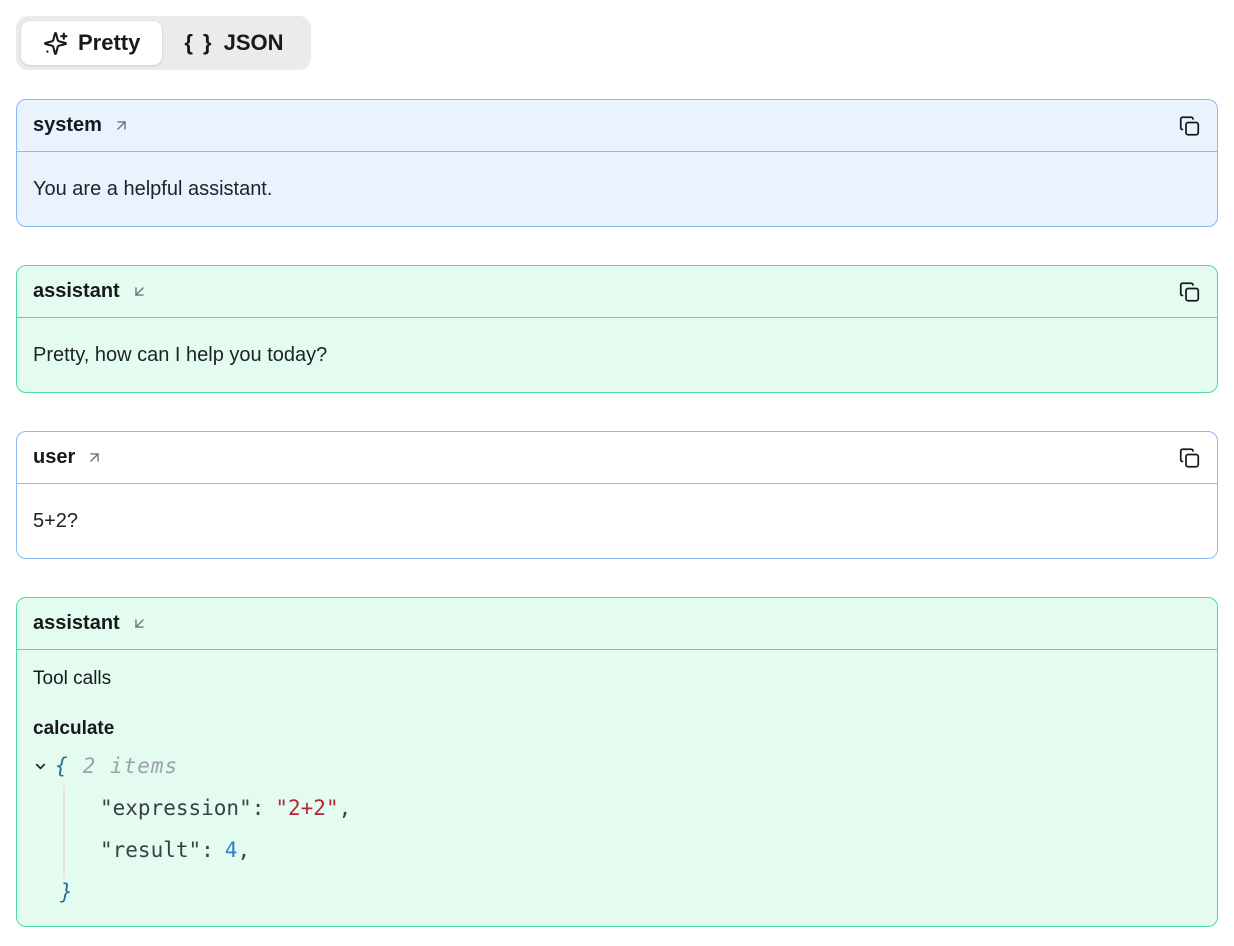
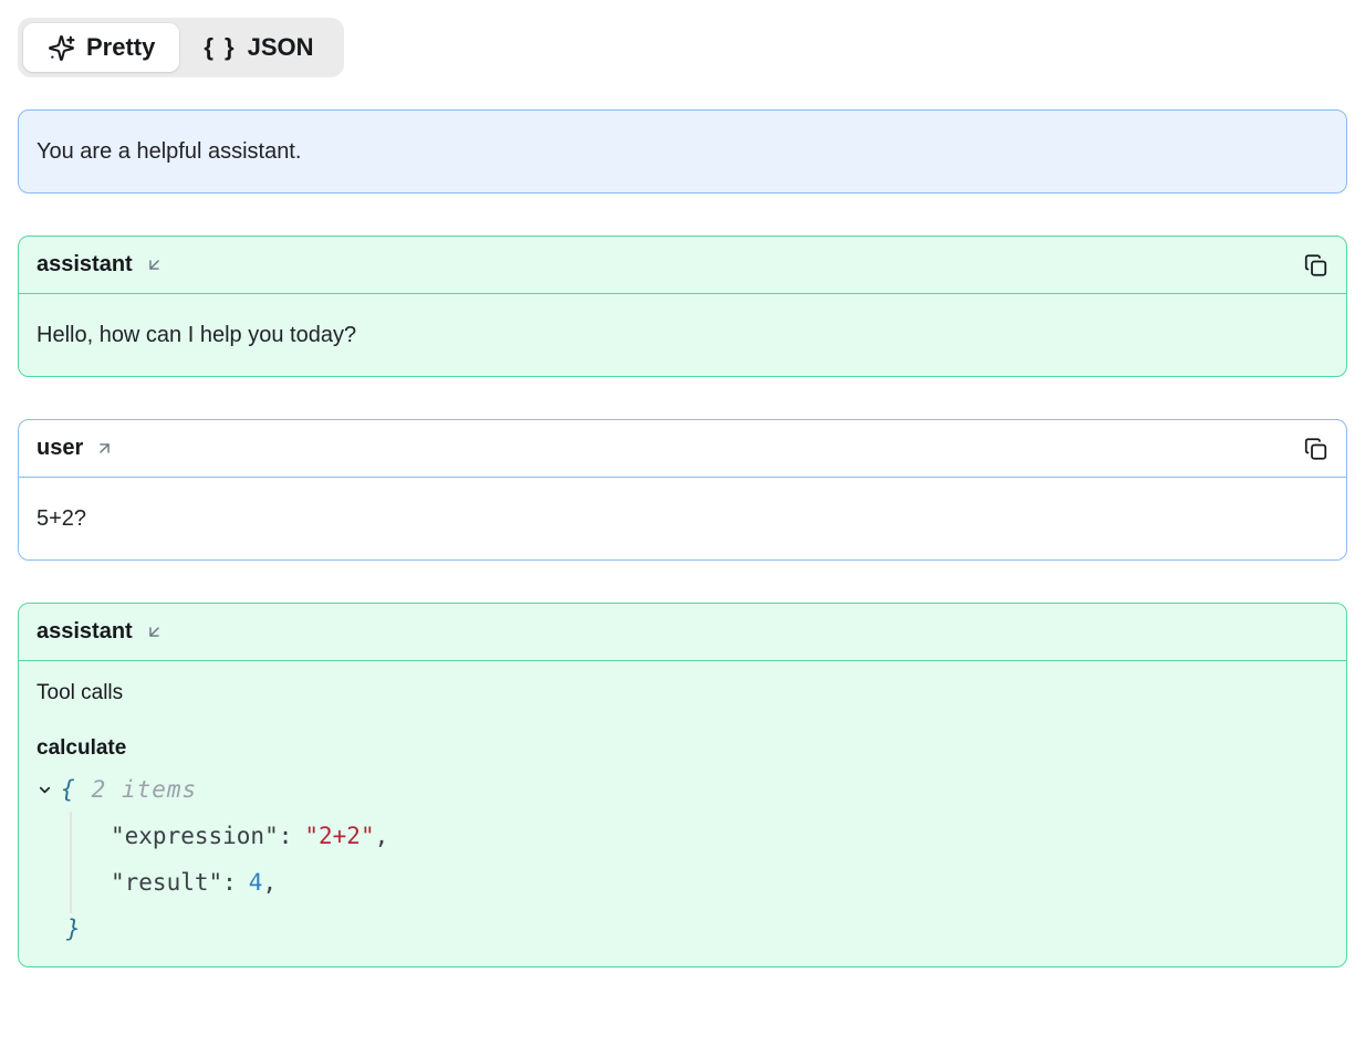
  Pretty
  { }
  JSON
- system
  You are a helpful assistant.
  assistant
- Pretty, how can I help you today?
+ Hello, how can I help you today?
  user
  5+2?
  assistant
  Tool calls
  calculate
  {
  2 items
  "expression":
  "2+2"
  ,
  "result":
  4
  ,
  }
